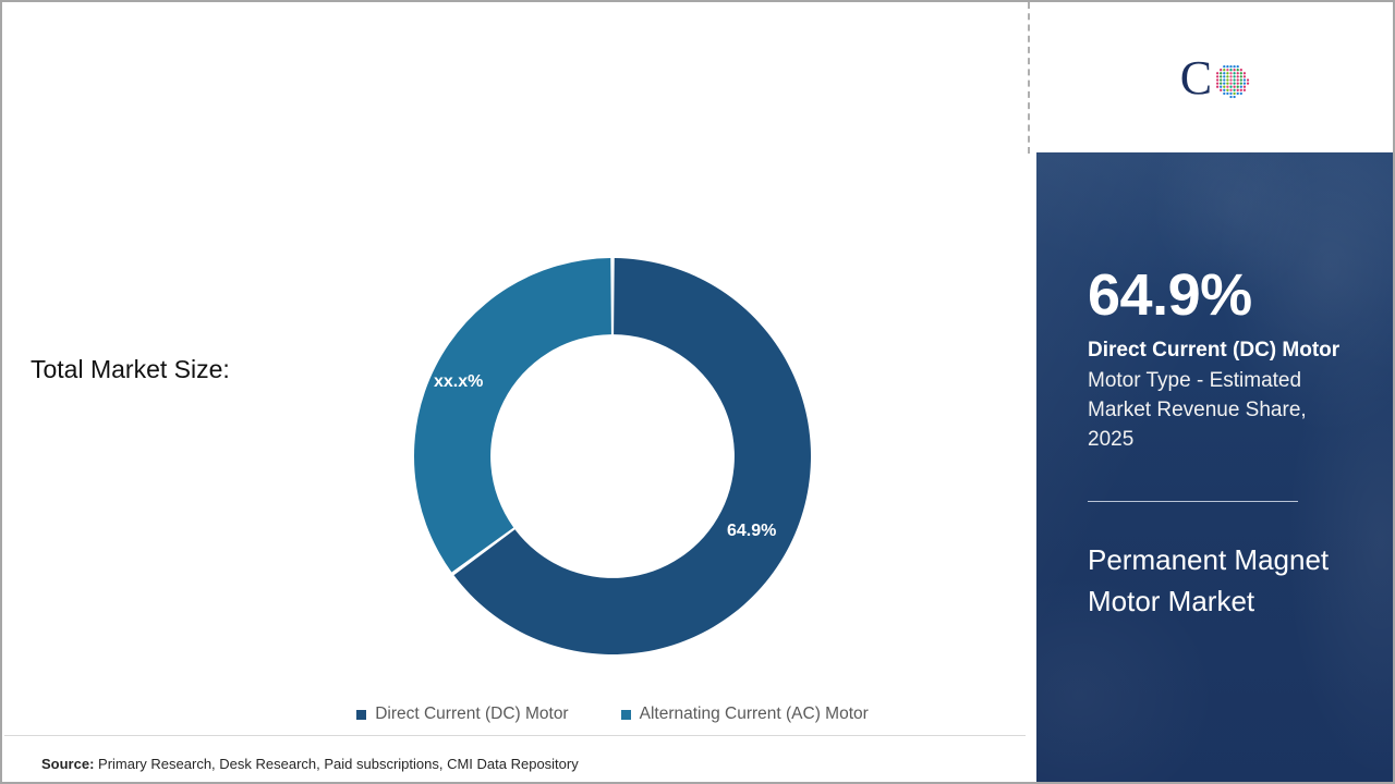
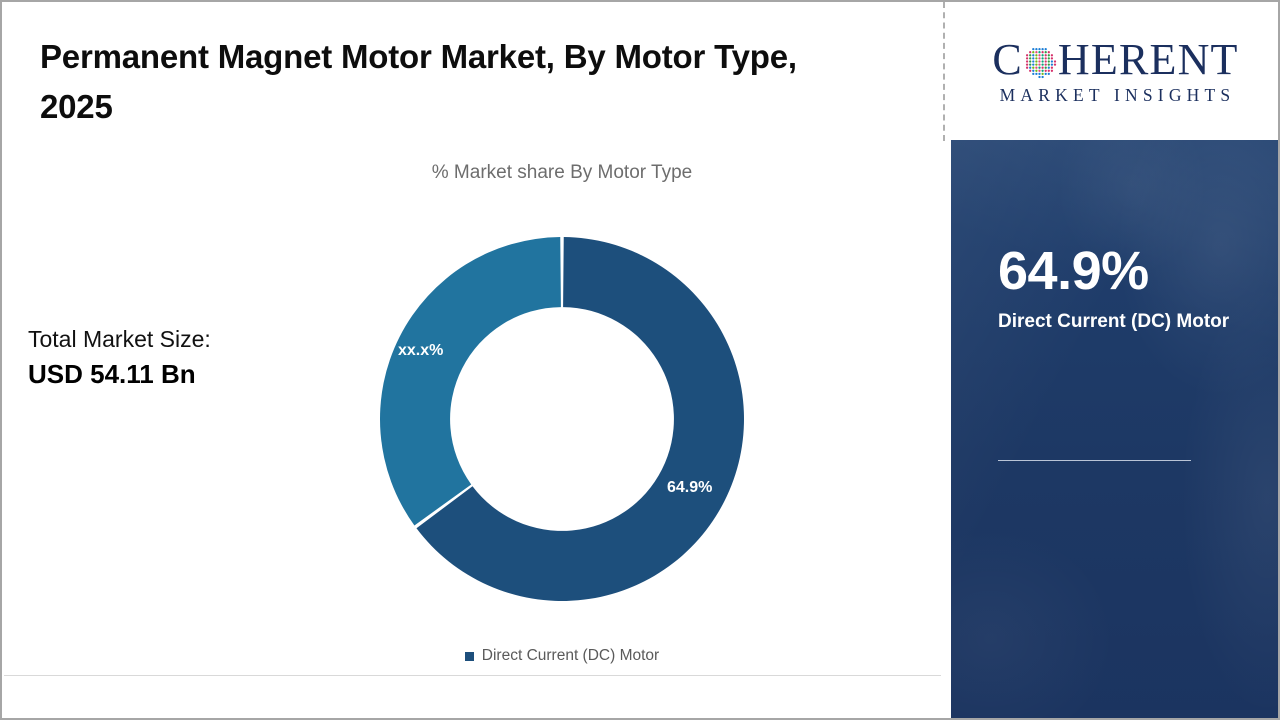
+ Permanent Magnet Motor Market, By Motor Type, 2025
+ % Market share By Motor Type
  Total Market Size:
+ USD 54.11 Bn
  64.9%
  xx.x%
  Direct Current (DC) Motor
- Alternating Current (AC) Motor
- Source: Primary Research, Desk Research, Paid subscriptions, CMI Data Repository
  C
+ HERENT
+ MARKET INSIGHTS
  64.9%
  Direct Current (DC) Motor
- Motor Type - Estimated Market Revenue Share, 2025
- Permanent Magnet Motor Market
